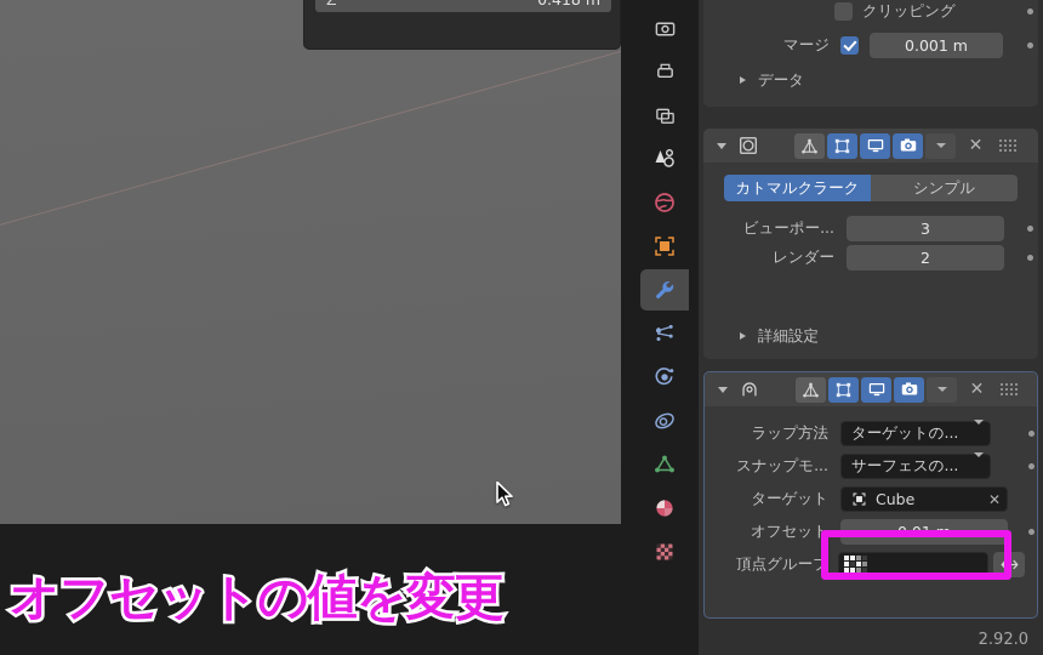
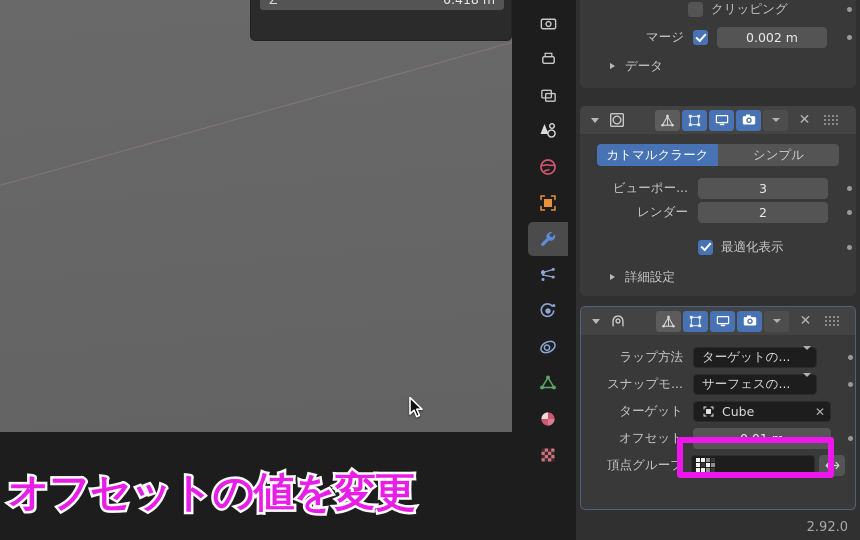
  オフセットの値を変更
  クリッピング
  マージ
- 0.001 m
+ 0.002 m
  データ
  ✕
  カトマルクラーク
  シンプル
  ビューポー...
  3
  レンダー
  2
+ 最適化表示
  詳細設定
  ✕
  ラップ方法
  ターゲットの...
  スナップモ...
  サーフェスの...
  ターゲット
  Cube
  ✕
  オフセット
  0.01 m
  頂点グループ
  2.92.0
